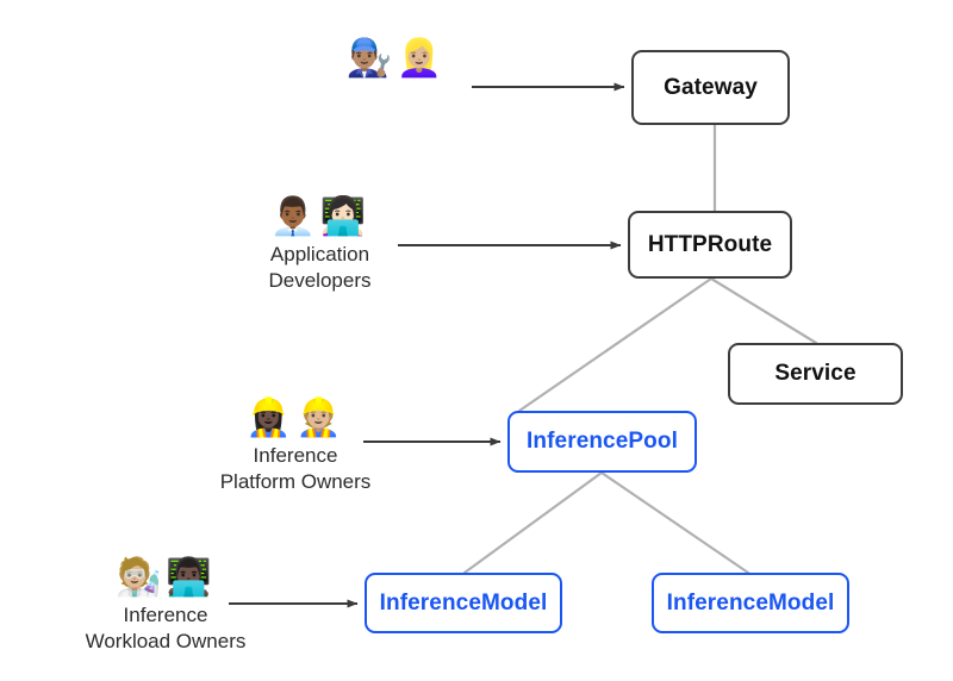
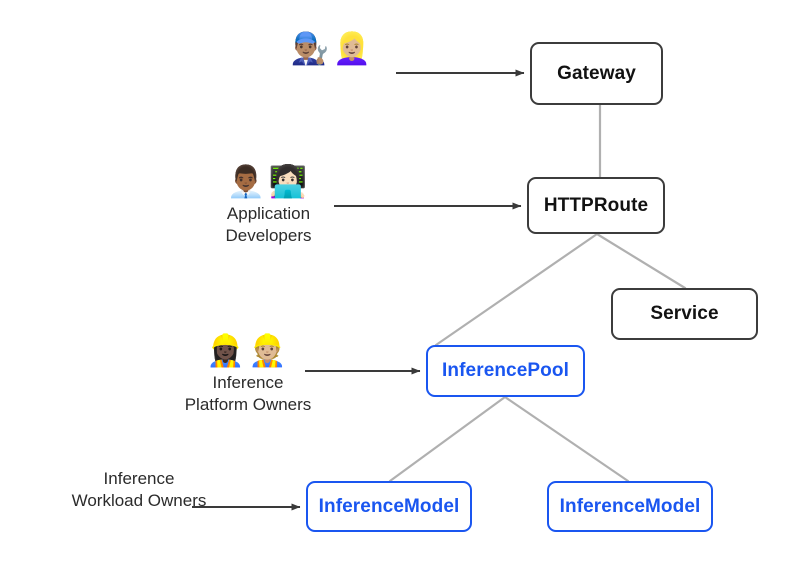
  Gateway
  HTTPRoute
  Service
  InferencePool
  InferenceModel
  InferenceModel
  👨🏽‍🔧👱🏼‍♀️
  👨🏾‍💼👩🏻‍💻
  Application
  Developers
  👷🏿‍♀️👷🏼
  Inference
  Platform Owners
- 🧑🏼‍🔬👨🏿‍💻
  Inference
  Workload Owners
